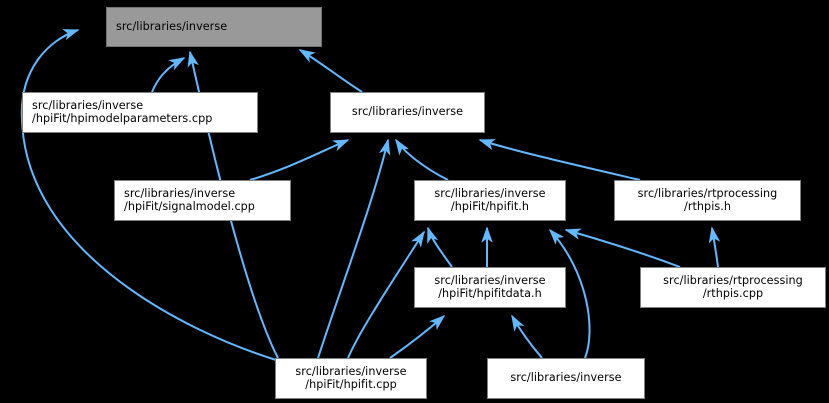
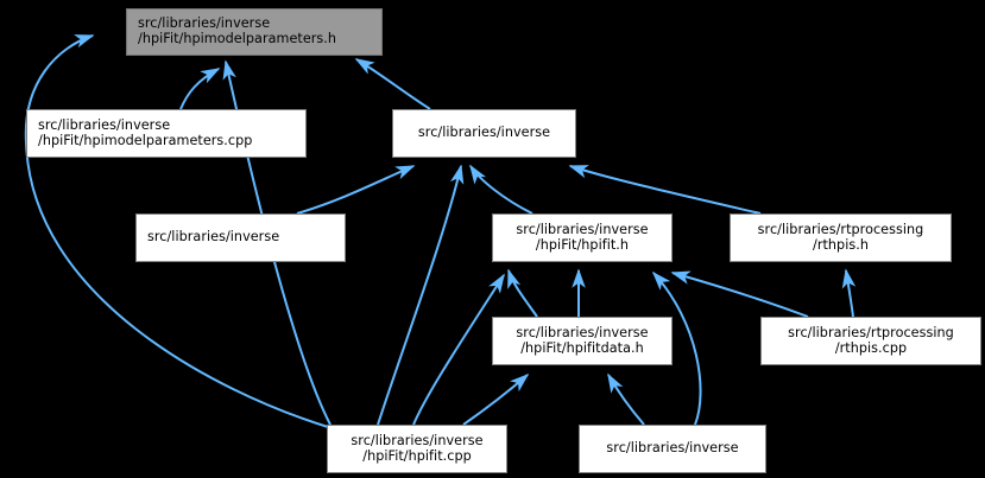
  src/libraries/inverse
+ /hpiFit/hpimodelparameters.h
  src/libraries/inverse
  /hpiFit/hpimodelparameters.cpp
  src/libraries/inverse
  src/libraries/inverse
- /hpiFit/signalmodel.cpp
  src/libraries/inverse
  /hpiFit/hpifit.h
  src/libraries/rtprocessing
  /rthpis.h
  src/libraries/inverse
  /hpiFit/hpifitdata.h
  src/libraries/rtprocessing
  /rthpis.cpp
  src/libraries/inverse
  /hpiFit/hpifit.cpp
  src/libraries/inverse
